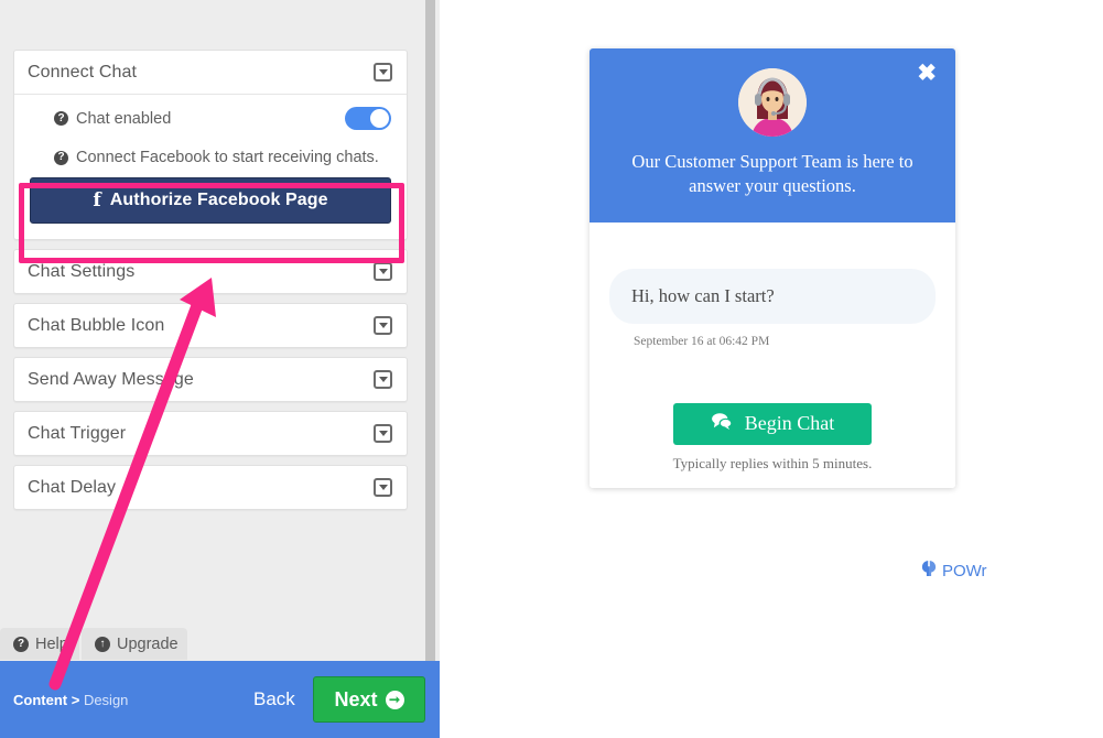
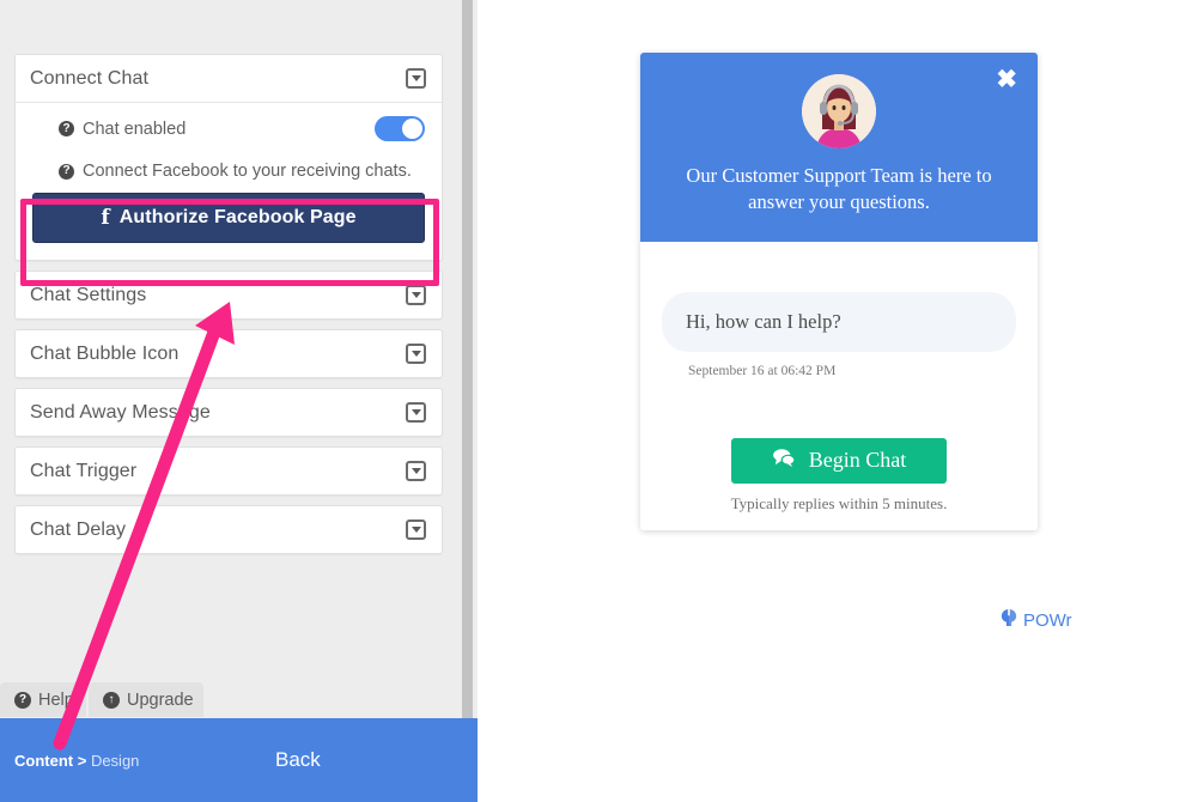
  Connect Chat
  ?
  Chat enabled
  ?
- Connect Facebook to start receiving chats.
+ Connect Facebook to your receiving chats.
  f
  Authorize Facebook Page
  Chat Settings
  Chat Bubble Icon
  Send Away Messge
  Chat Trigger
  Chat Delay
  ?
  Help
  ↑
  Upgrade
  Content > Design
  Back
- Next
- ➞
  ✖
  Our Customer Support Team is here to answer your questions.
- Hi, how can I start?
+ Hi, how can I help?
  September 16 at 06:42 PM
  Begin Chat
  Typically replies within 5 minutes.
  POWr
